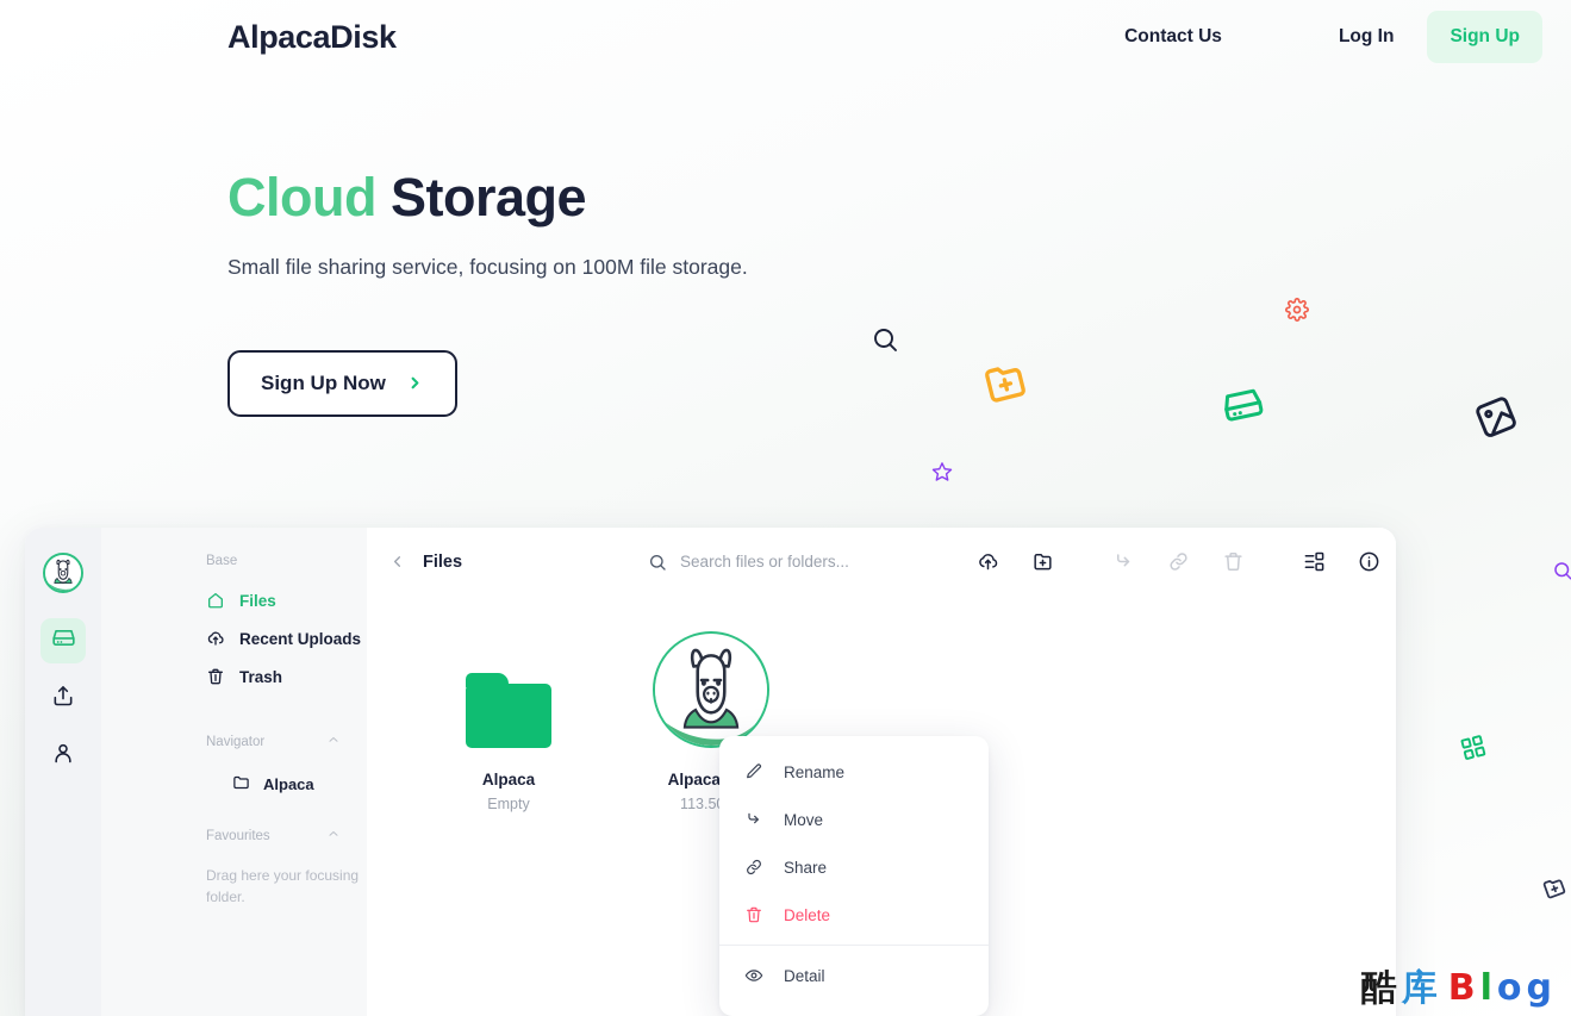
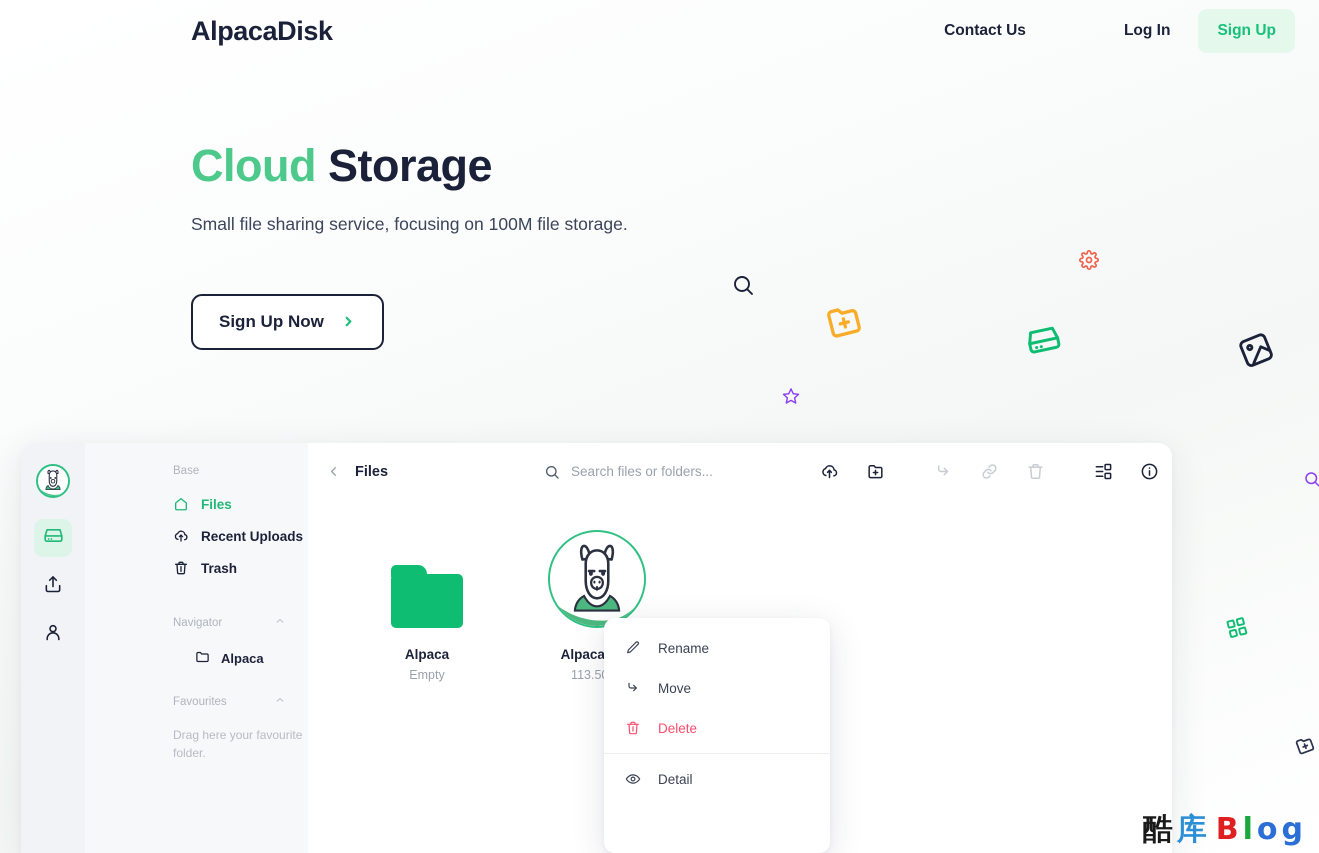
  AlpacaDisk
  Contact Us
  Log In
  Sign Up
  Cloud Storage
  Small file sharing service, focusing on 100M file storage.
  Sign Up Now
  Base
  Files
  Recent Uploads
  Trash
  Navigator
  Alpaca
  Favourites
- Drag here your focusing folder.
+ Drag here your favourite folder.
  Files
  Search files or folders...
  Alpaca
  Empty
  Rename
  Move
- Share
  Delete
  Detail
  酷
  库
  B
  l
  o
  g
